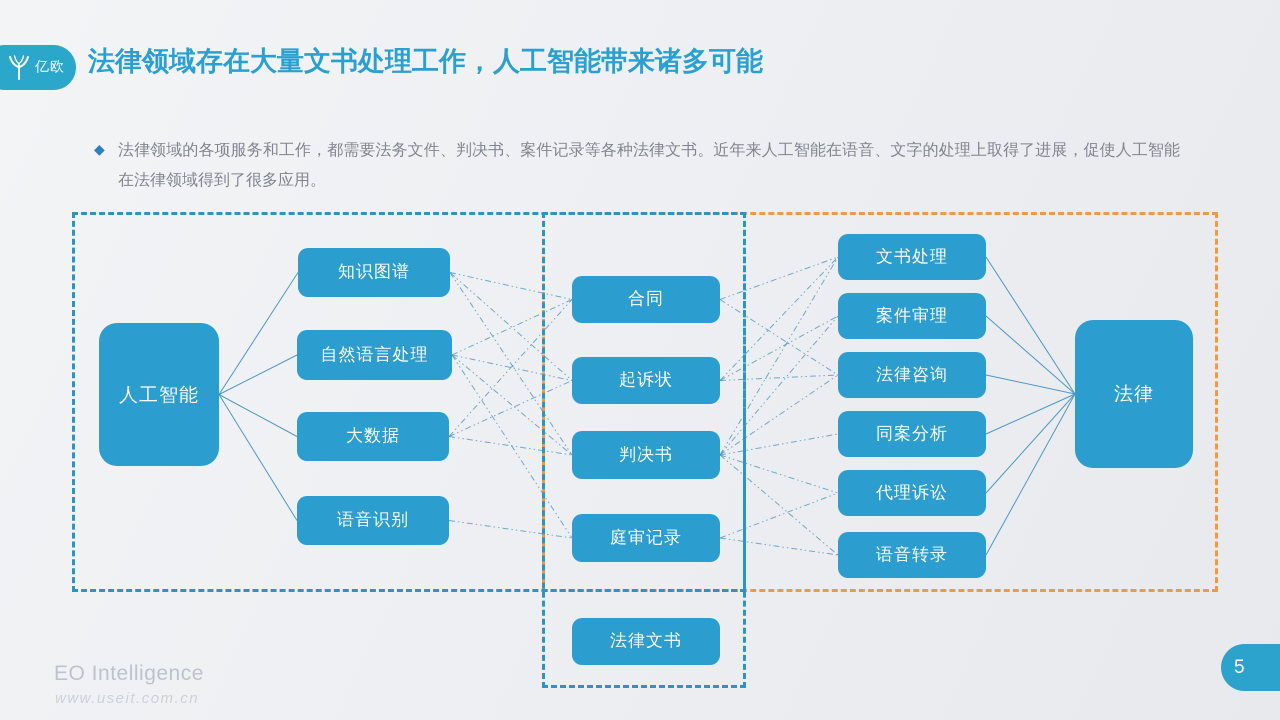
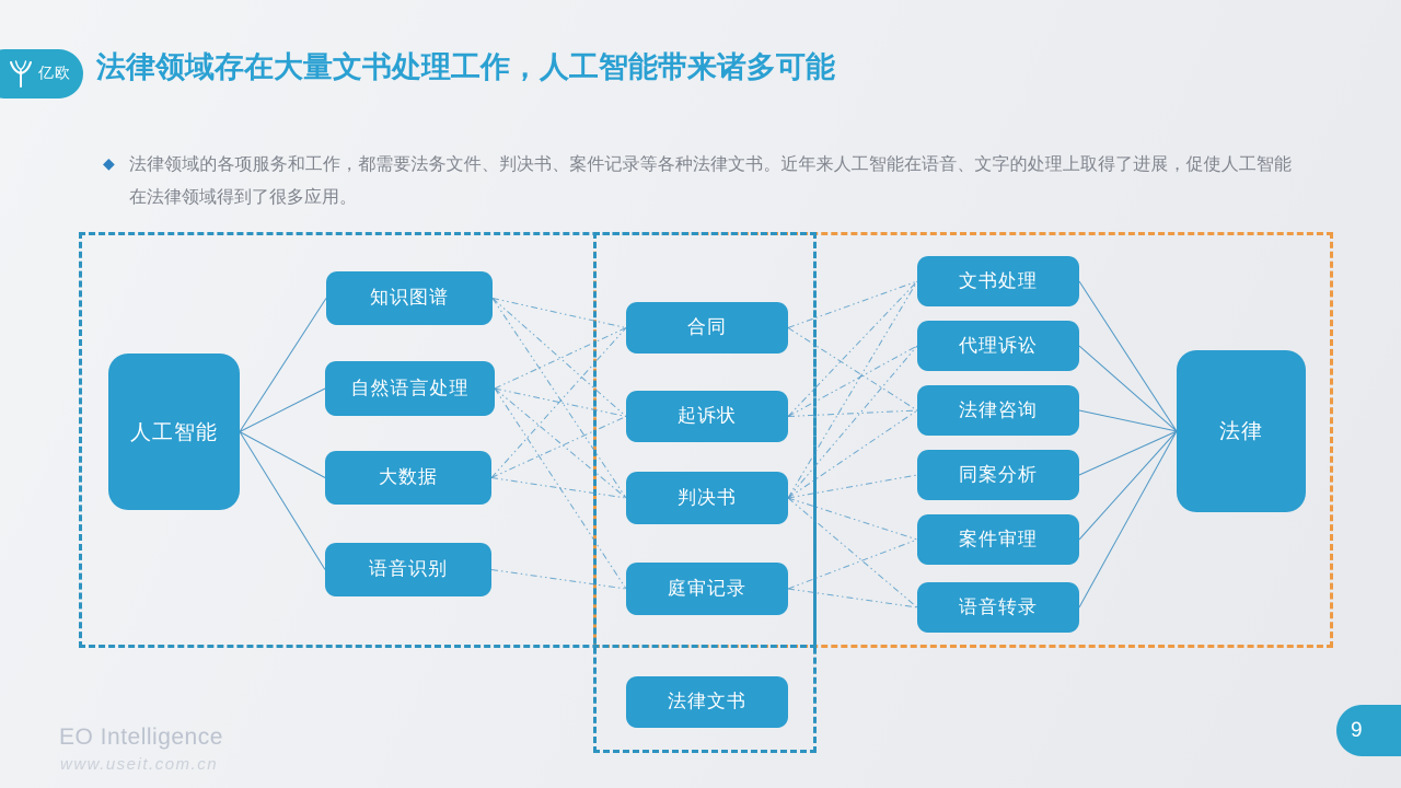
  亿欧
  法律领域存在大量文书处理工作，人工智能带来诸多可能
  ◆
  法律领域的各项服务和工作，都需要法务文件、判决书、案件记录等各种法律文书。近年来人工智能在语音、文字的处理上取得了进展，促使人工智能在法律领域得到了很多应用。
  人工智能
  知识图谱
  自然语言处理
  大数据
  语音识别
  合同
  起诉状
  判决书
  庭审记录
  法律文书
  文书处理
- 案件审理
+ 代理诉讼
  法律咨询
  同案分析
- 代理诉讼
+ 案件审理
  语音转录
  法律
  EO Intelligence
  www.useit.com.cn
- 5
+ 9
